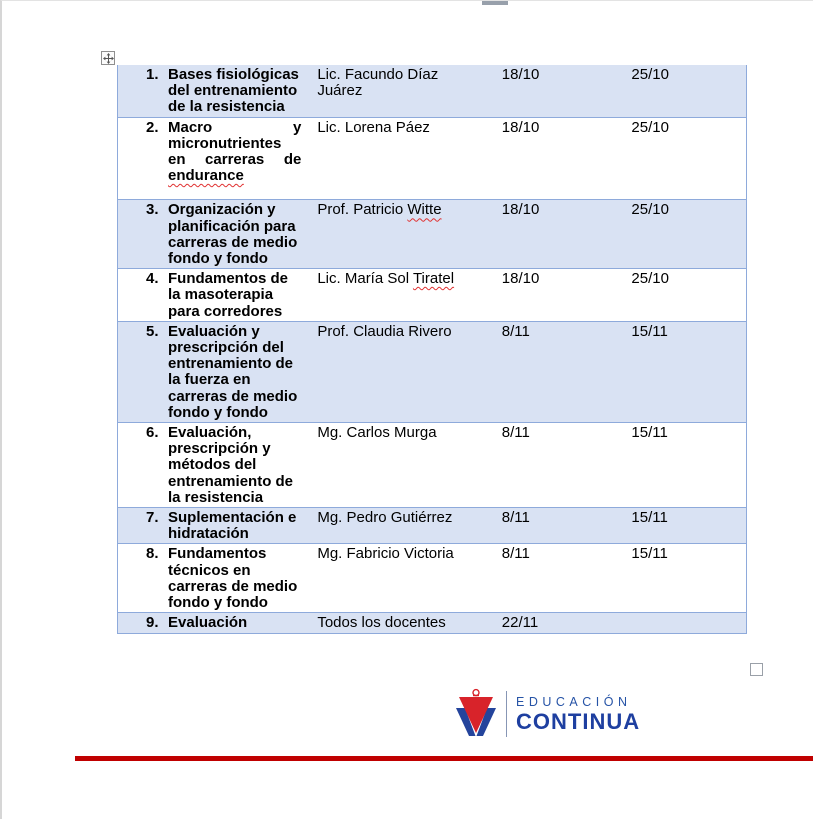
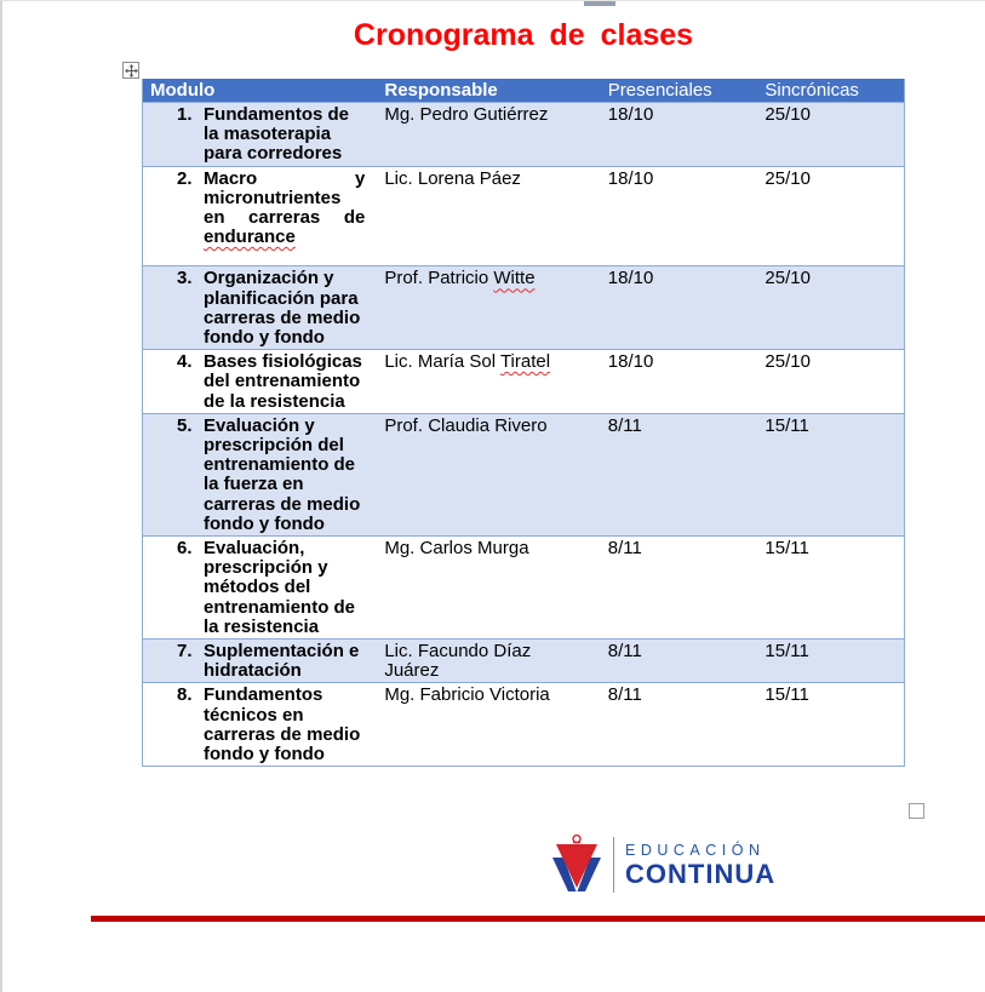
+ Cronograma de clases
+ Modulo
+ Responsable
+ Presenciales
+ Sincrónicas
  1.
- Bases fisiológicas del entrenamiento de la resistencia
+ Fundamentos de la masoterapia para corredores
- Lic. Facundo Díaz Juárez
+ Mg. Pedro Gutiérrez
  18/10
  25/10
  2.
  Macro y micronutrientes en carreras de endurance
  Lic. Lorena Páez
  18/10
  25/10
  3.
  Organización y planificación para carreras de medio fondo y fondo
  Prof. Patricio Witte
  18/10
  25/10
  4.
- Fundamentos de la masoterapia para corredores
+ Bases fisiológicas del entrenamiento de la resistencia
  Lic. María Sol Tiratel
  18/10
  25/10
  5.
  Evaluación y prescripción del entrenamiento de la fuerza en carreras de medio fondo y fondo
  Prof. Claudia Rivero
  8/11
  15/11
  6.
  Evaluación, prescripción y métodos del entrenamiento de la resistencia
  Mg. Carlos Murga
  8/11
  15/11
  7.
  Suplementación e hidratación
- Mg. Pedro Gutiérrez
+ Lic. Facundo Díaz Juárez
  8/11
  15/11
  8.
  Fundamentos técnicos en carreras de medio fondo y fondo
  Mg. Fabricio Victoria
  8/11
  15/11
- 9.
- Evaluación
- Todos los docentes
- 22/11
  EDUCACIÓN
  CONTINUA
